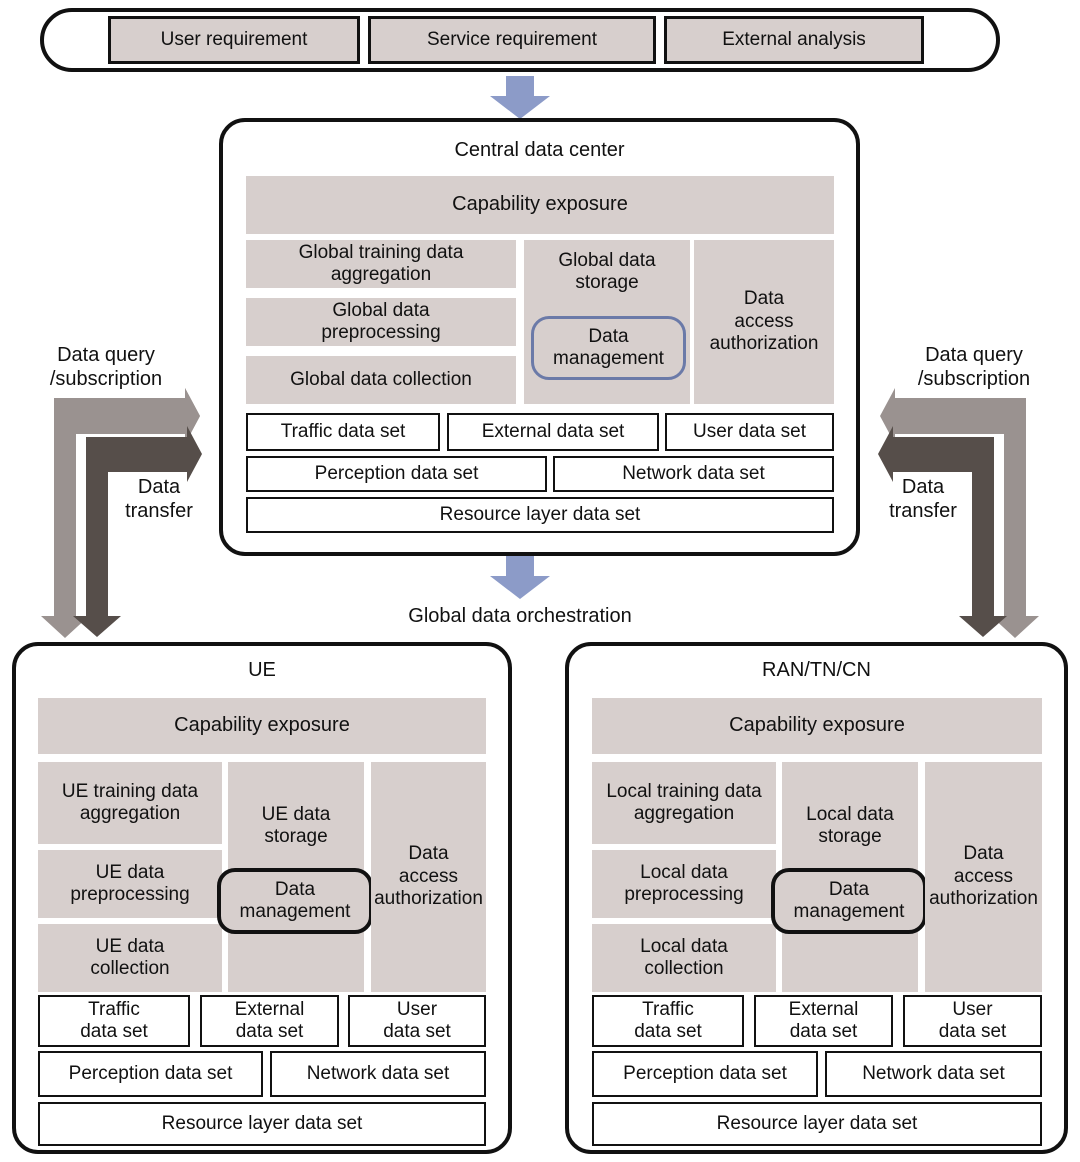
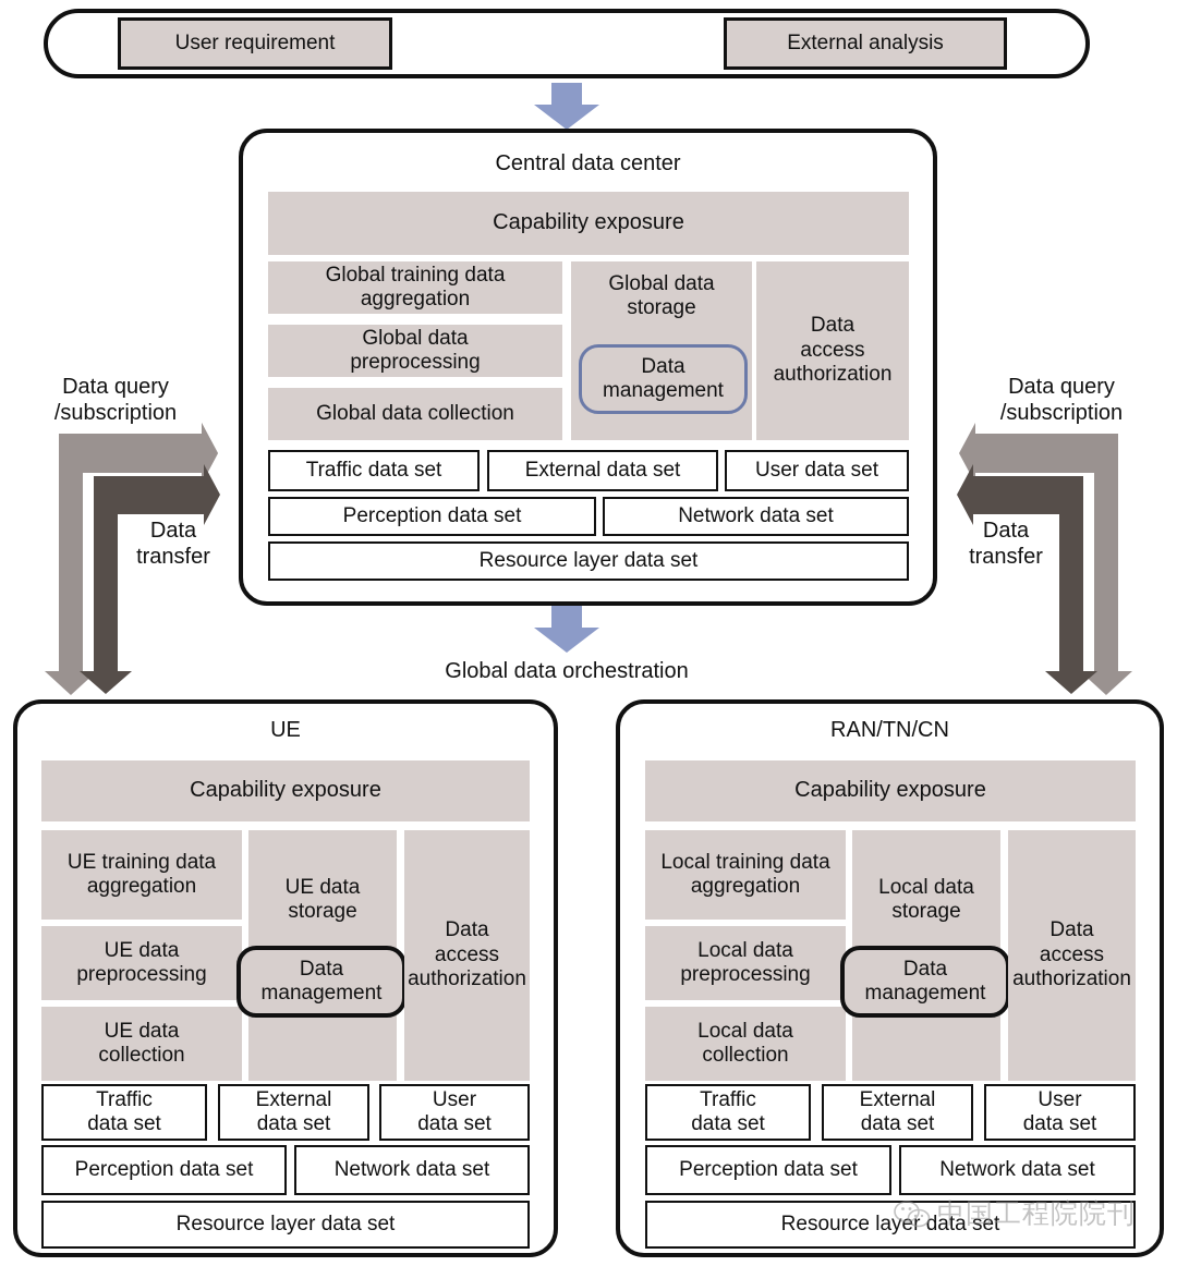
  User requirement
- Service requirement
  External analysis
  Central data center
  Capability exposure
  Global training data
  aggregation
  Global data
  preprocessing
  Global data collection
  Global data
  storage
  Data
  management
  Data
  access
  authorization
  Traffic data set
  External data set
  User data set
  Perception data set
  Network data set
  Resource layer data set
  Global data orchestration
  Data query
  /subscription
  Data
  transfer
  Data query
  /subscription
  Data
  transfer
  UE
  Capability exposure
  UE training data
  aggregation
  UE data
  preprocessing
  UE data
  collection
  UE data
  storage
  Data
  management
  Data
  access
  authorization
  Traffic
  data set
  External
  data set
  User
  data set
  Perception data set
  Network data set
  Resource layer data set
  RAN/TN/CN
  Capability exposure
  Local training data
  aggregation
  Local data
  preprocessing
  Local data
  collection
  Local data
  storage
  Data
  management
  Data
  access
  authorization
  Traffic
  data set
  External
  data set
  User
  data set
  Perception data set
  Network data set
  Resource layer data set
+ 中国工程院院刊
